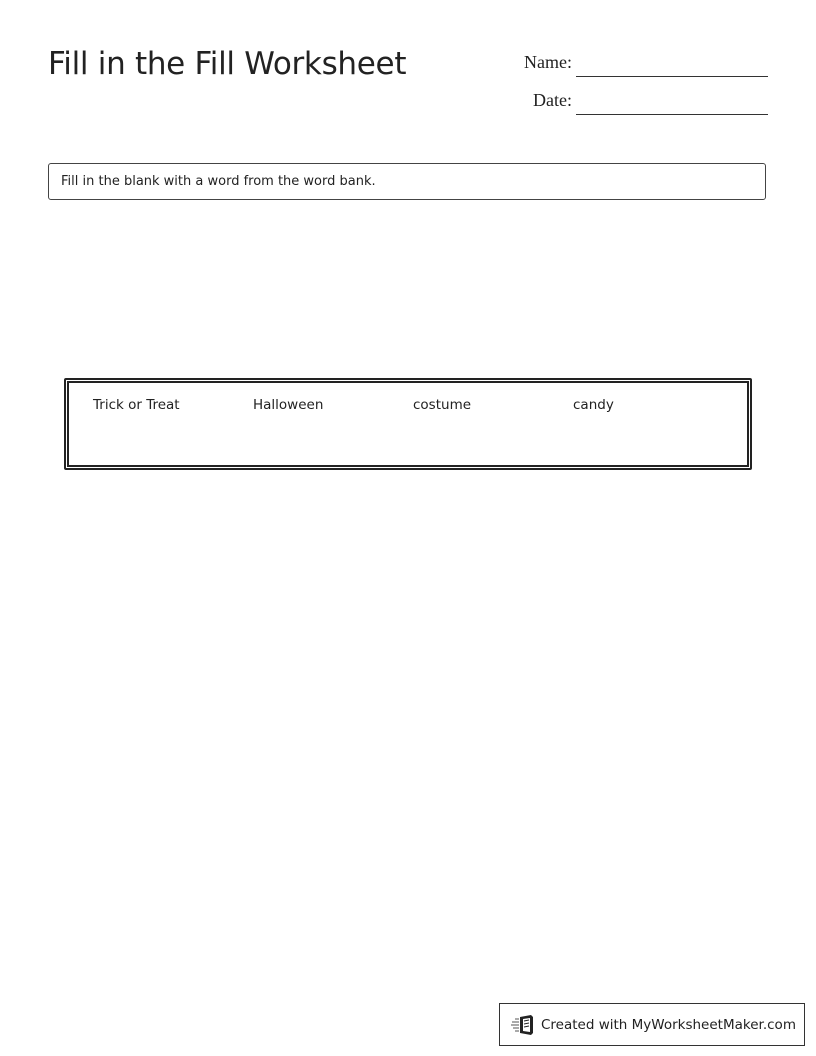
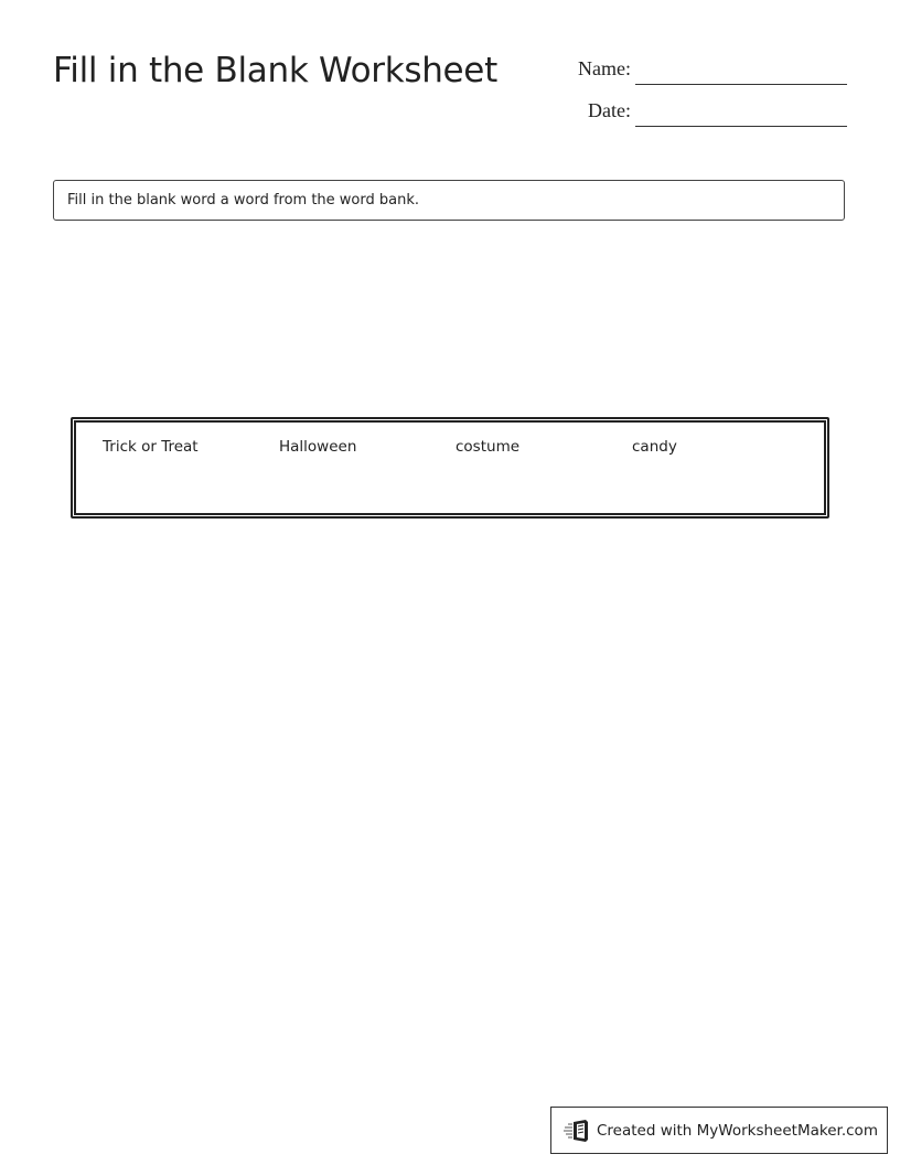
- Fill in the Fill Worksheet
+ Fill in the Blank Worksheet
  Name:
  Date:
- Fill in the blank with a word from the word bank.
+ Fill in the blank word a word from the word bank.
  Trick or Treat
  Halloween
  costume
  candy
  Created with MyWorksheetMaker.com
